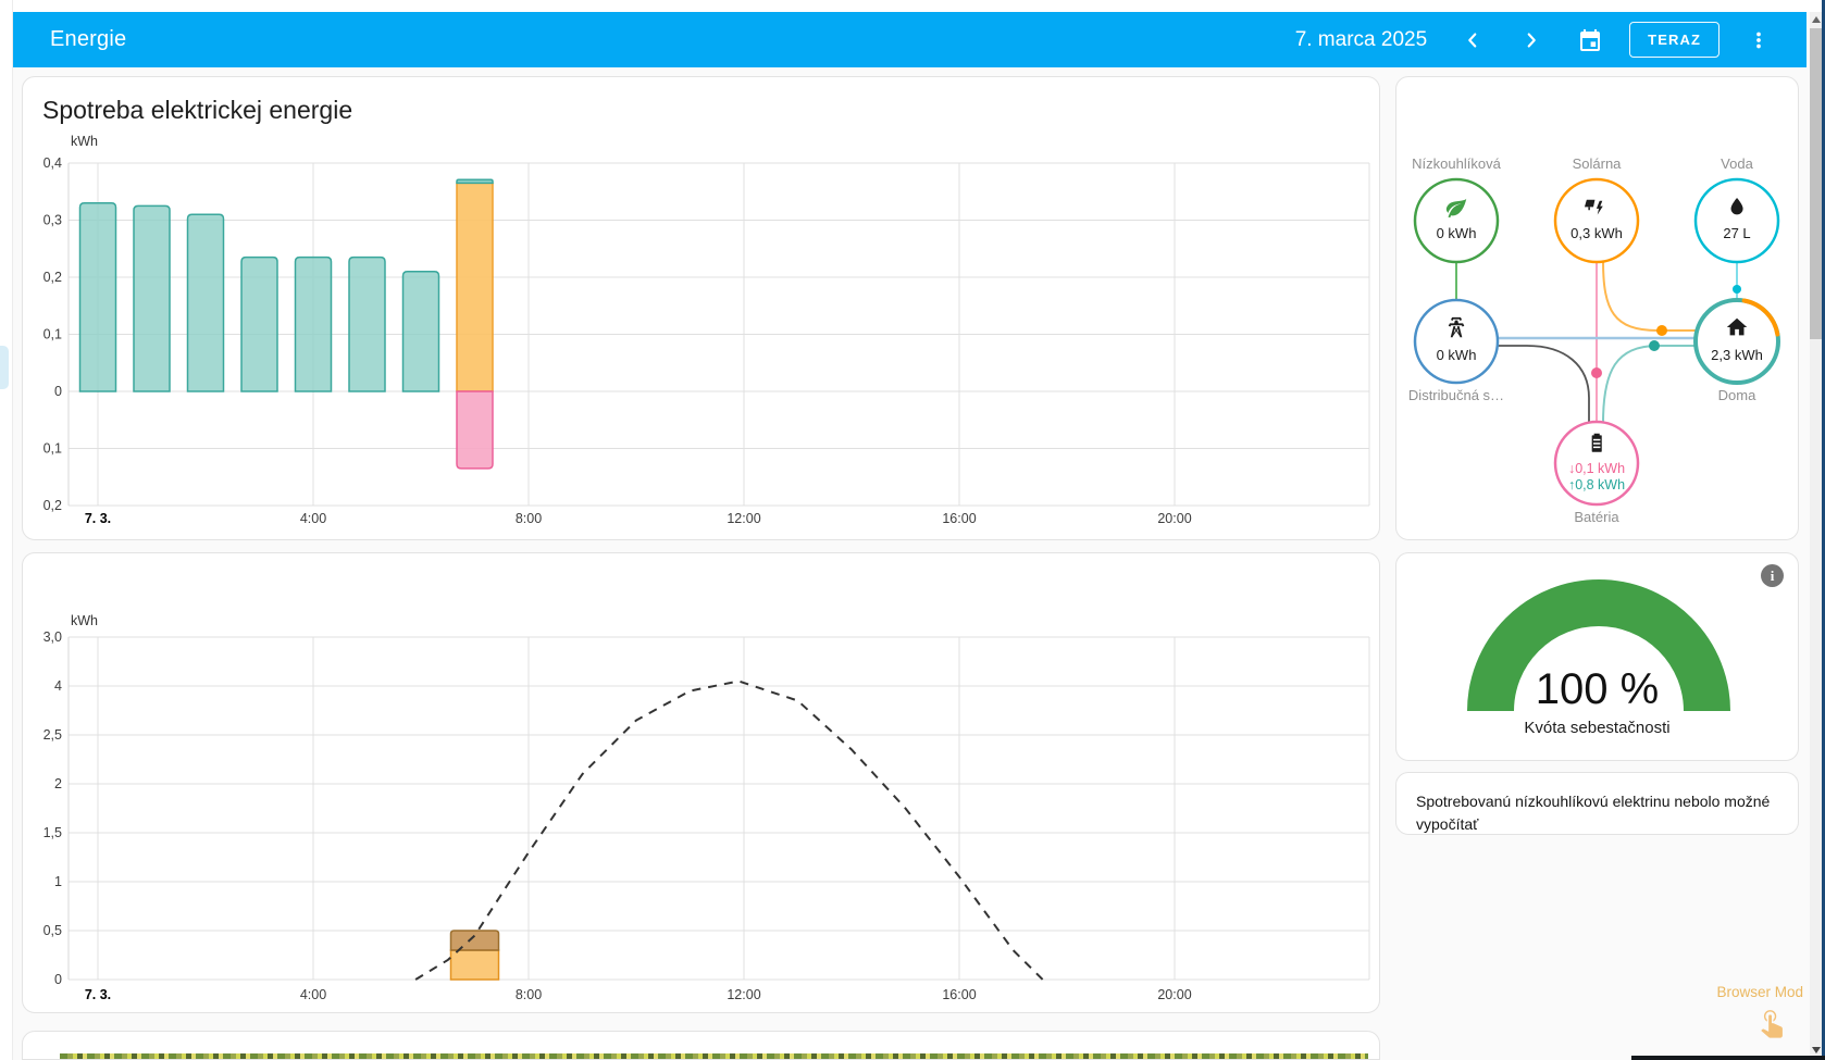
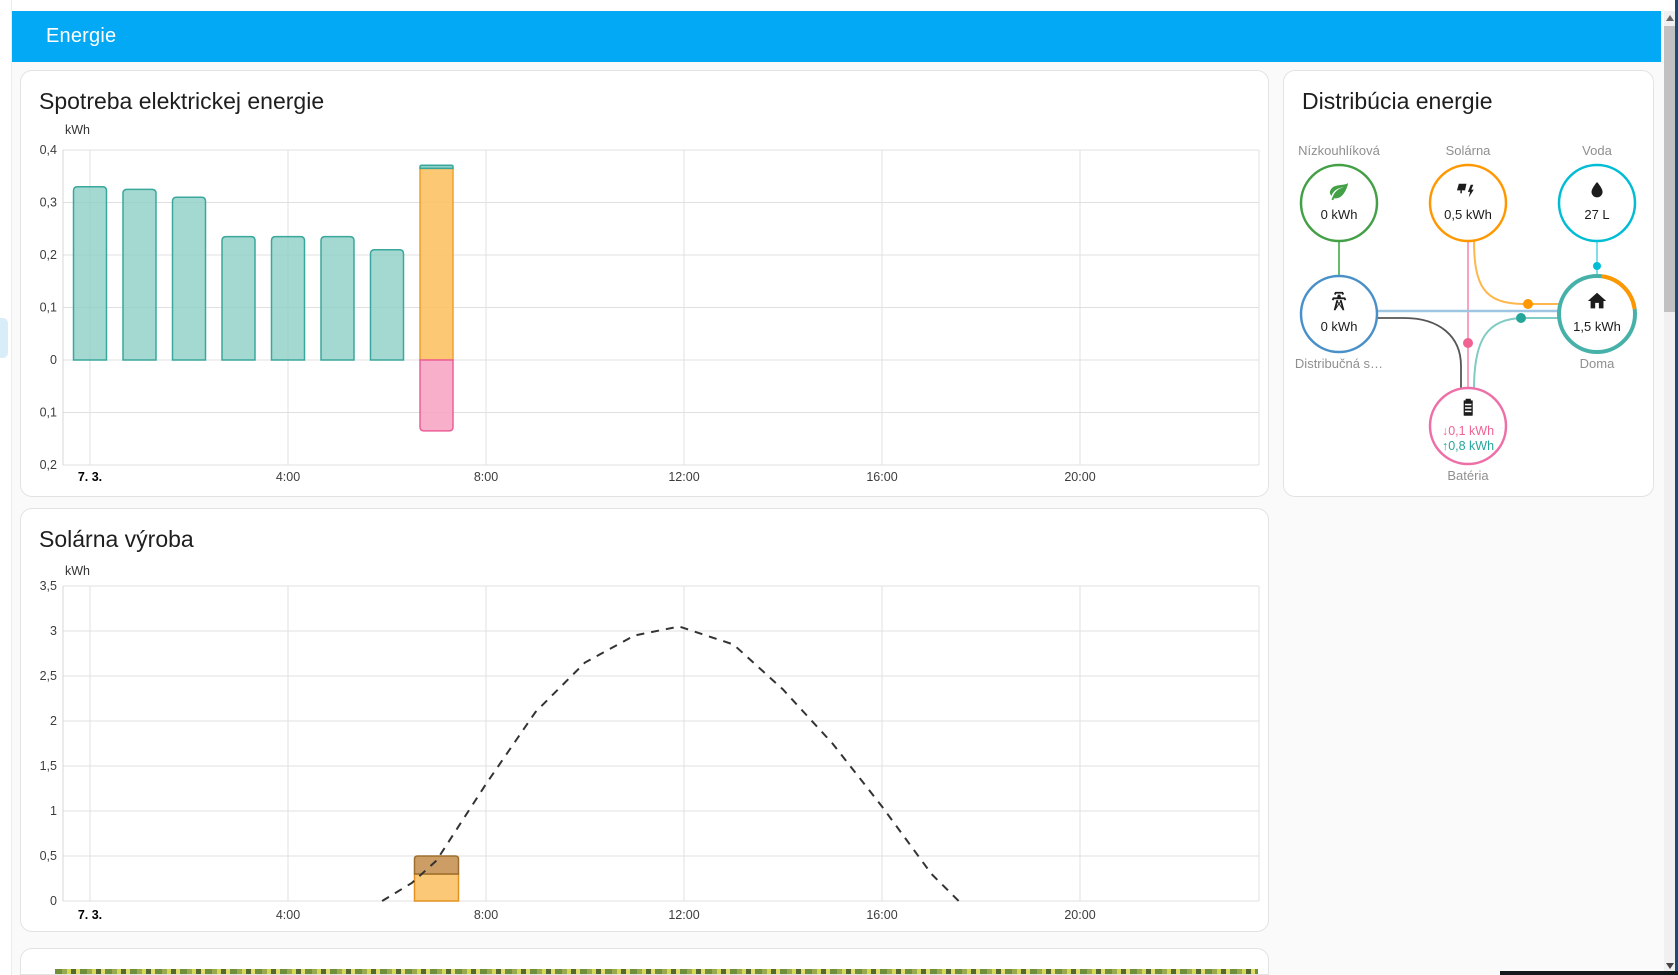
  Energie
- 7. marca 2025
- TERAZ
  Spotreba elektrickej energie
  0,4
  0,3
  0,2
  0,1
  0
  0,1
  0,2
  7. 3.
  4:00
  8:00
  12:00
  16:00
  20:00
  kWh
+ Distribúcia energie
  Nízkouhlíková
  0 kWh
  Solárna
- 0,3 kWh
+ 0,5 kWh
  Voda
  27 L
  0 kWh
  Distribučná s…
- 2,3 kWh
+ 1,5 kWh
  Doma
  ↓0,1 kWh
  ↑0,8 kWh
  Batéria
+ Solárna výroba
- 3,0
+ 3,5
- 4
+ 3
  2,5
  2
  1,5
  1
  0,5
  0
  7. 3.
  4:00
  8:00
  12:00
  16:00
  20:00
  kWh
- i
- 100 %
- Kvóta sebestačnosti
- Spotrebovanú nízkouhlíkovú elektrinu nebolo možné vypočítať
- Browser Mod
